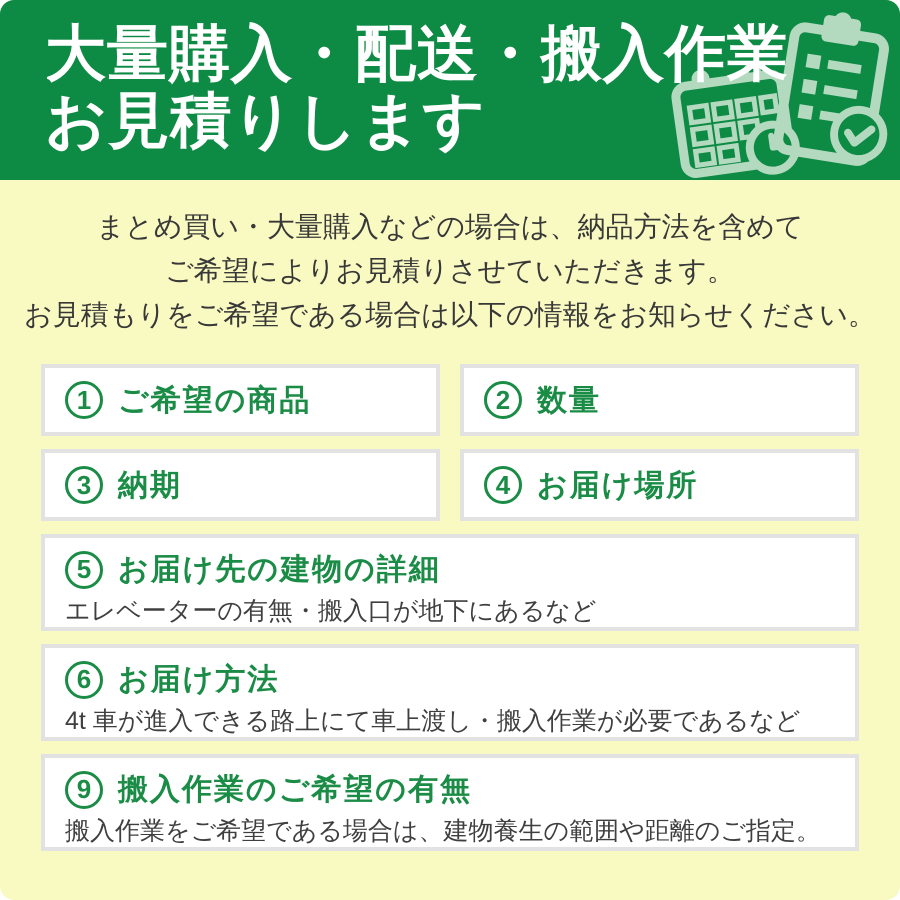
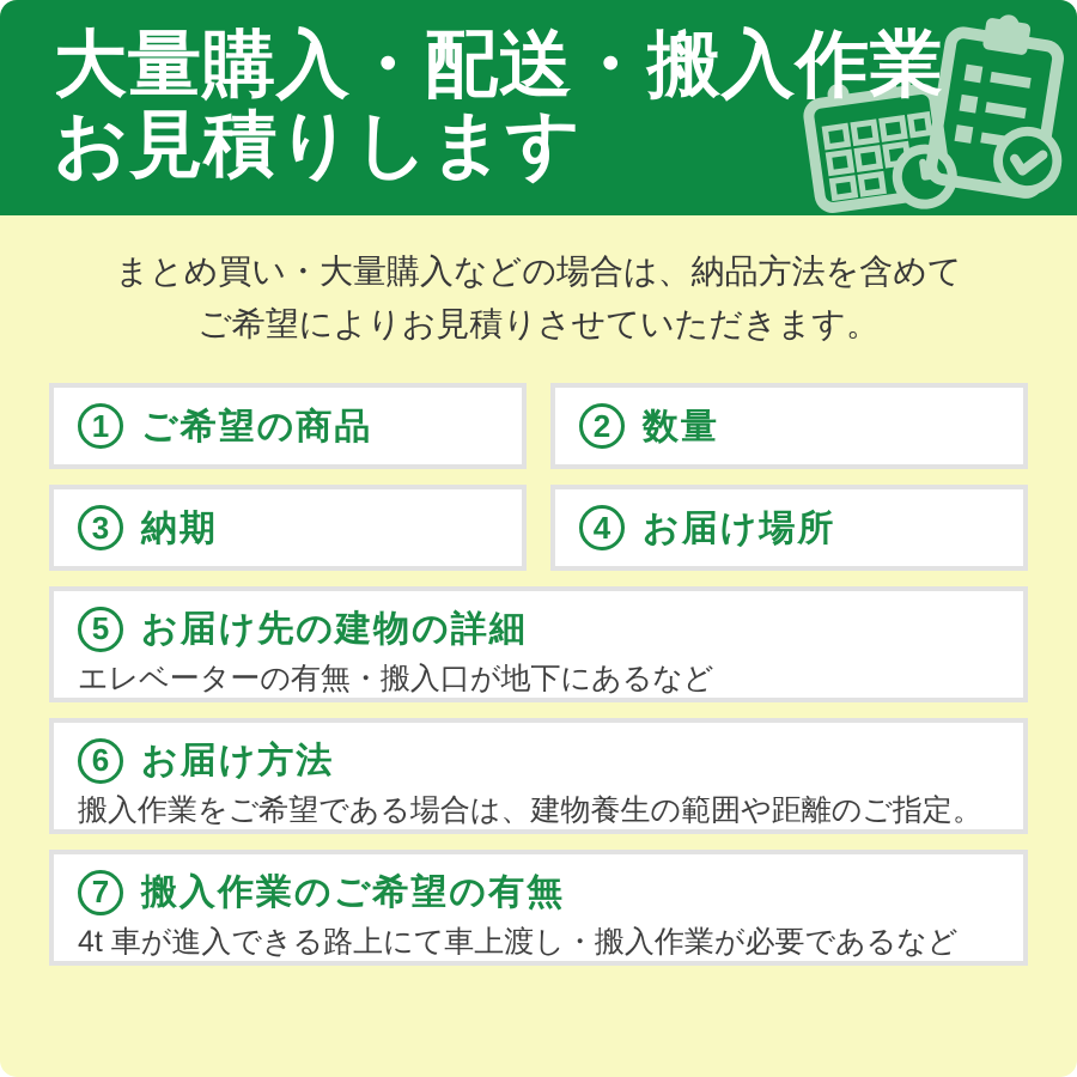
  大量購入・配送・搬入作業
  お見積りします
  まとめ買い・大量購入などの場合は、納品方法を含めて
  ご希望によりお見積りさせていただきます。
- お見積もりをご希望である場合は以下の情報をお知らせください。
  1
  ご希望の商品
  2
  数量
  3
  納期
  4
  お届け場所
  5
  お届け先の建物の詳細
  エレベーターの有無・搬入口が地下にあるなど
  6
  お届け方法
- 4t 車が進入できる路上にて車上渡し・搬入作業が必要であるなど
+ 搬入作業をご希望である場合は、建物養生の範囲や距離のご指定。
- 9
+ 7
  搬入作業のご希望の有無
- 搬入作業をご希望である場合は、建物養生の範囲や距離のご指定。
+ 4t 車が進入できる路上にて車上渡し・搬入作業が必要であるなど
